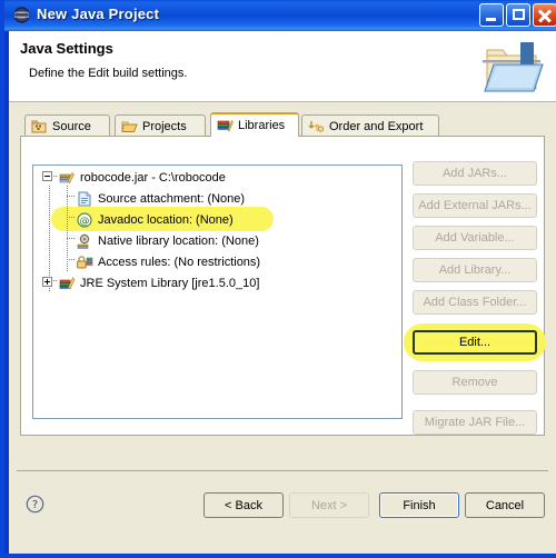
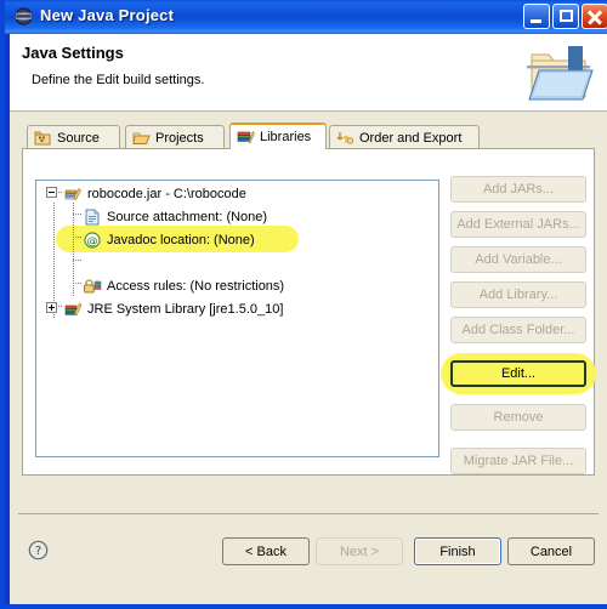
  New Java Project
  Java Settings
  Define the Edit build settings.
  Source
  Projects
  Libraries
  Order and Export
  robocode.jar - C:\robocode
  Source attachment: (None)
  @
  Javadoc location: (None)
- Native library location: (None)
  Access rules: (No restrictions)
  JRE System Library [jre1.5.0_10]
  Add JARs...
  Add External JARs...
  Add Variable...
  Add Library...
  Add Class Folder...
  Edit...
  Remove
  Migrate JAR File...
  ?
  < Back
  Next >
  Finish
  Cancel
